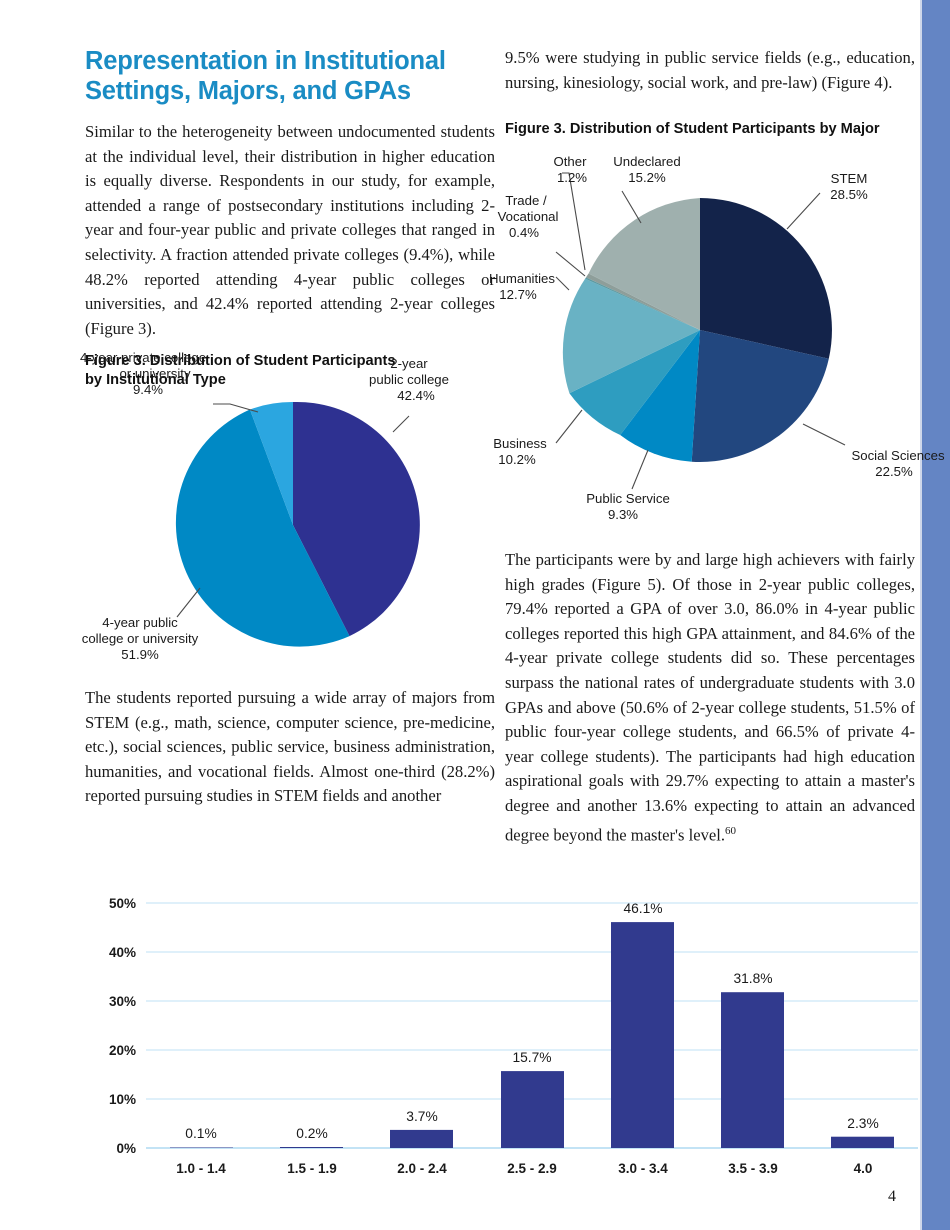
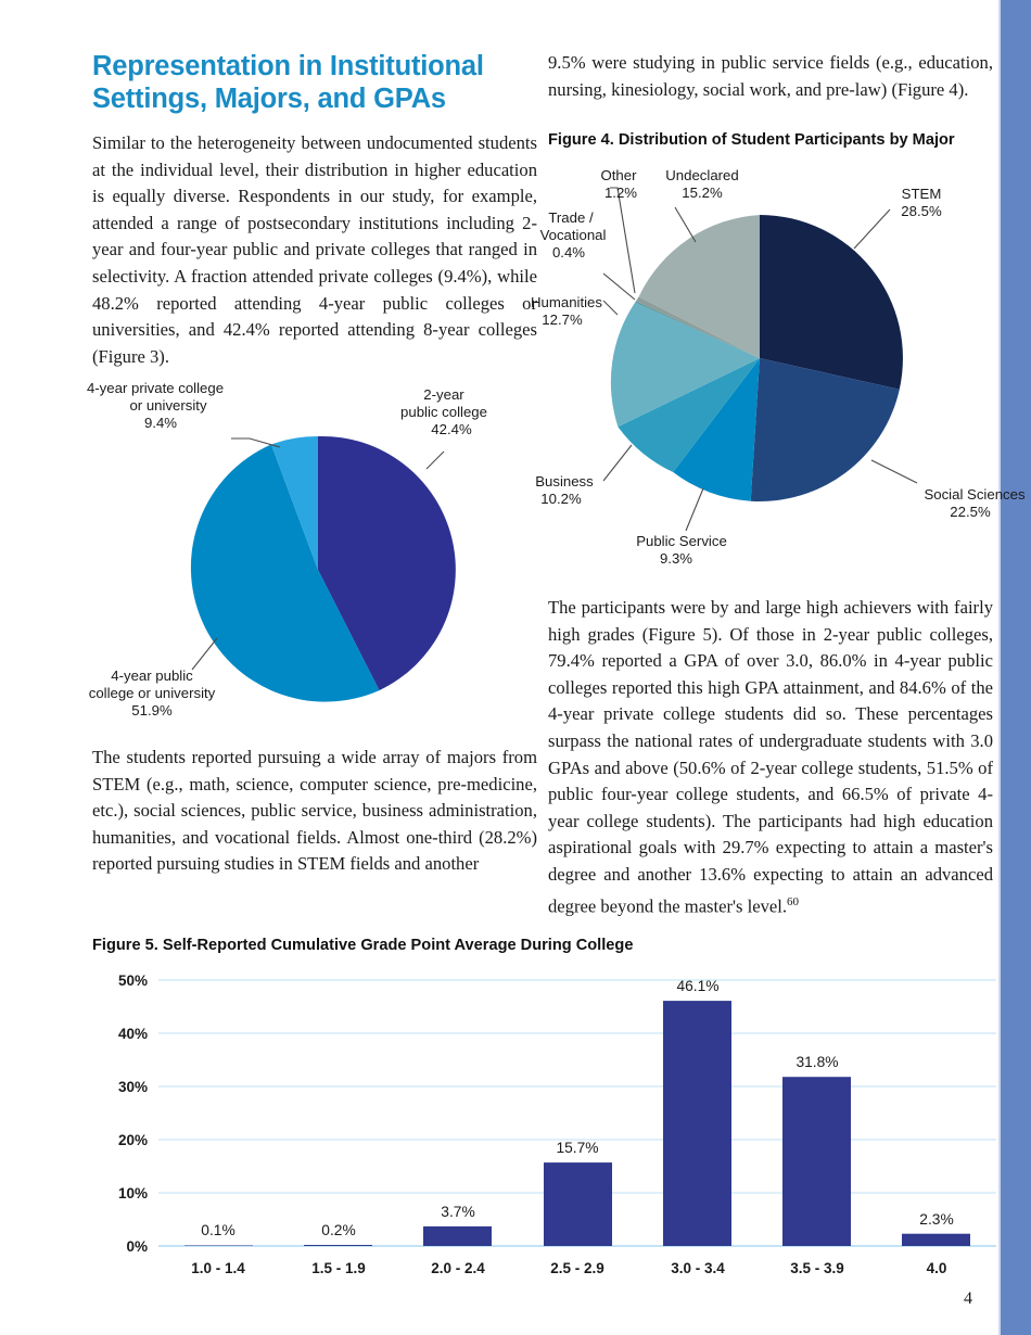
  Representation in Institutional Settings, Majors, and GPAs
- Similar to the heterogeneity between undocumented students at the individual level, their distribution in higher education is equally diverse. Respondents in our study, for example, attended a range of postsecondary institutions including 2-year and four-year public and private colleges that ranged in selectivity. A fraction attended private colleges (9.4%), while 48.2% reported attending 4-year public colleges or universities, and 42.4% reported attending 2-year colleges (Figure 3).
+ Similar to the heterogeneity between undocumented students at the individual level, their distribution in higher education is equally diverse. Respondents in our study, for example, attended a range of postsecondary institutions including 2-year and four-year public and private colleges that ranged in selectivity. A fraction attended private colleges (9.4%), while 48.2% reported attending 4-year public colleges or universities, and 42.4% reported attending 8-year colleges (Figure 3).
- Figure 3. Distribution of Student Participants by Institutional Type
  2-year
  public college
  42.4%
  4-year private college
  or university
  9.4%
  4-year public
  college or university
  51.9%
  The students reported pursuing a wide array of majors from STEM (e.g., math, science, computer science, pre-medicine, etc.), social sciences, public service, business administration, humanities, and vocational fields. Almost one-third (28.2%) reported pursuing studies in STEM fields and another
  9.5% were studying in public service fields (e.g., education, nursing, kinesiology, social work, and pre-law) (Figure 4).
- Figure 3. Distribution of Student Participants by Major
+ Figure 4. Distribution of Student Participants by Major
  STEM
  28.5%
  Undeclared
  15.2%
  Other
  1.2%
  Trade /
  Vocational
  0.4%
  Humanities
  12.7%
  Business
  10.2%
  Public Service
  9.3%
  Social Sciences
  22.5%
  The participants were by and large high achievers with fairly high grades (Figure 5). Of those in 2-year public colleges, 79.4% reported a GPA of over 3.0, 86.0% in 4-year public colleges reported this high GPA attainment, and 84.6% of the 4-year private college students did so. These percentages surpass the national rates of undergraduate students with 3.0 GPAs and above (50.6% of 2-year college students, 51.5% of public four-year college students, and 66.5% of private 4-year college students). The participants had high education aspirational goals with 29.7% expecting to attain a master's degree and another 13.6% expecting to attain an advanced degree beyond the master's level.60
+ Figure 5. Self-Reported Cumulative Grade Point Average During College
  50%
  40%
  30%
  20%
  10%
  0%
  0.1%
  0.2%
  3.7%
  15.7%
  46.1%
  31.8%
  2.3%
  1.0 - 1.4
  1.5 - 1.9
  2.0 - 2.4
  2.5 - 2.9
  3.0 - 3.4
  3.5 - 3.9
  4.0
  4
